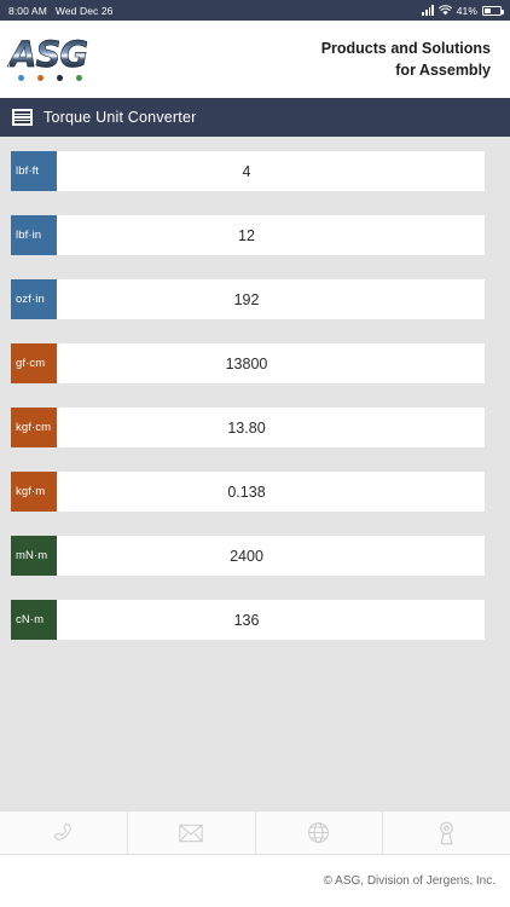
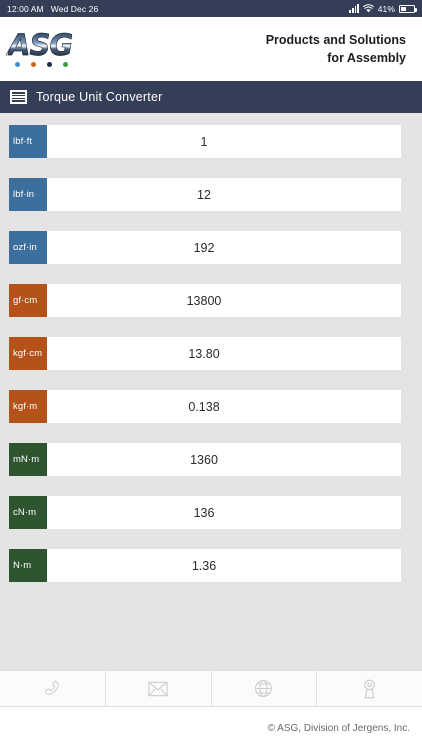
- 8:00 AM
+ 12:00 AM
  Wed Dec 26
  41%
  ASG
  Products and Solutions
  for Assembly
  Torque Unit Converter
  lbf·ft
- 4
+ 1
  lbf·in
  12
  ozf·in
  192
  gf·cm
  13800
  kgf·cm
  13.80
  kgf·m
  0.138
  mN·m
- 2400
+ 1360
  cN·m
  136
+ N·m
+ 1.36
  © ASG, Division of Jergens, Inc.
